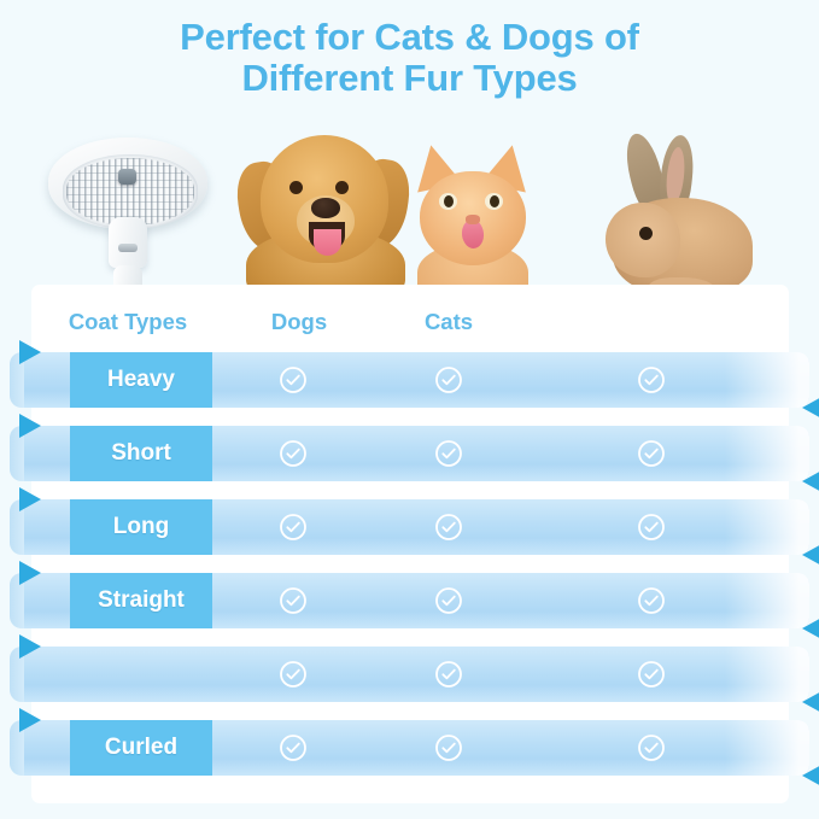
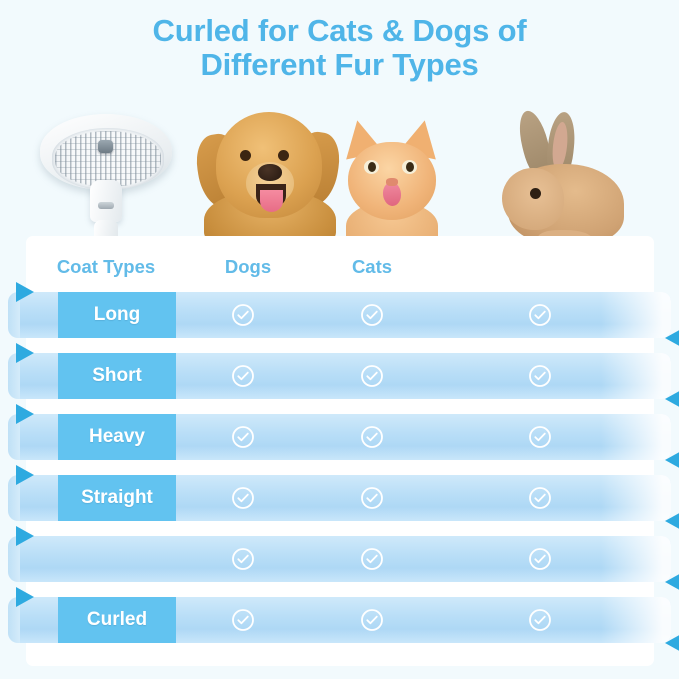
- Perfect for Cats & Dogs of
+ Curled for Cats & Dogs of
  Different Fur Types
  Coat Types
  Dogs
  Cats
- Heavy
+ Long
  Short
- Long
+ Heavy
  Straight
  Curled
